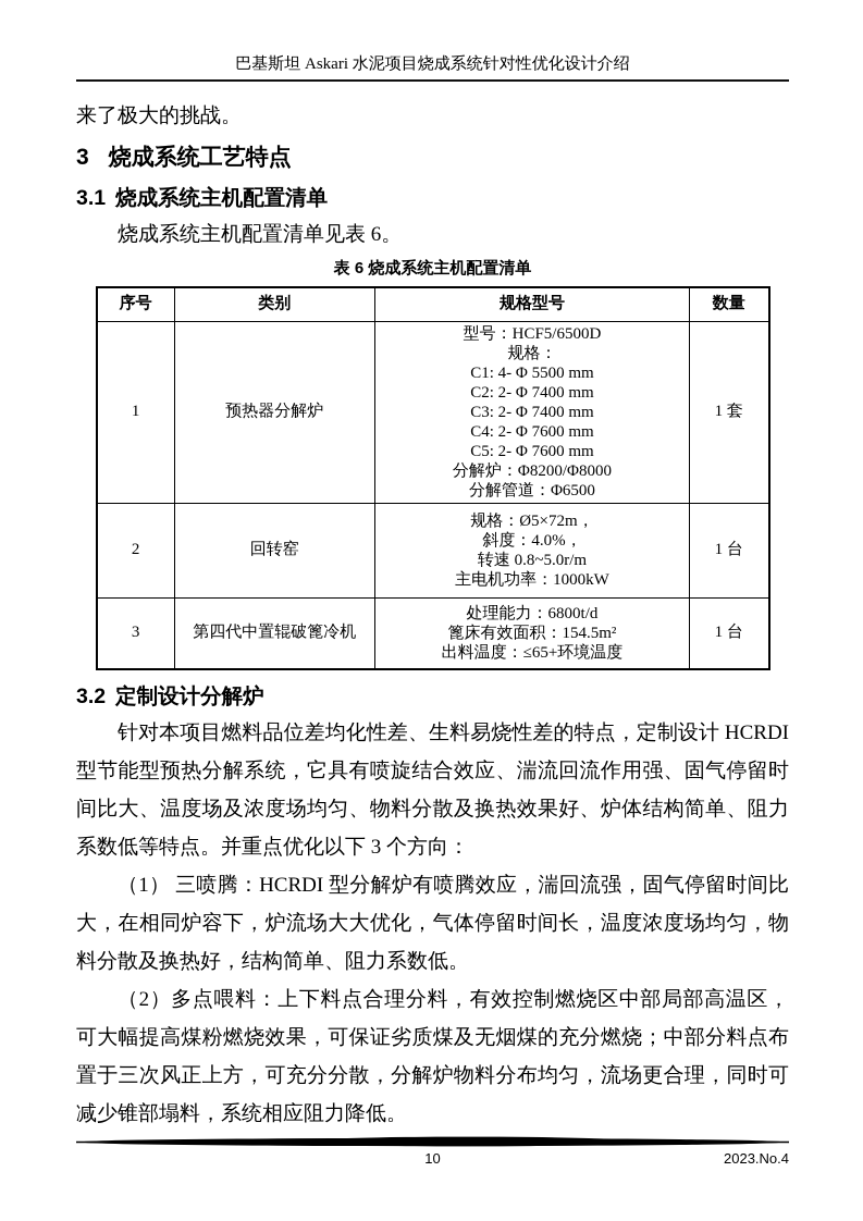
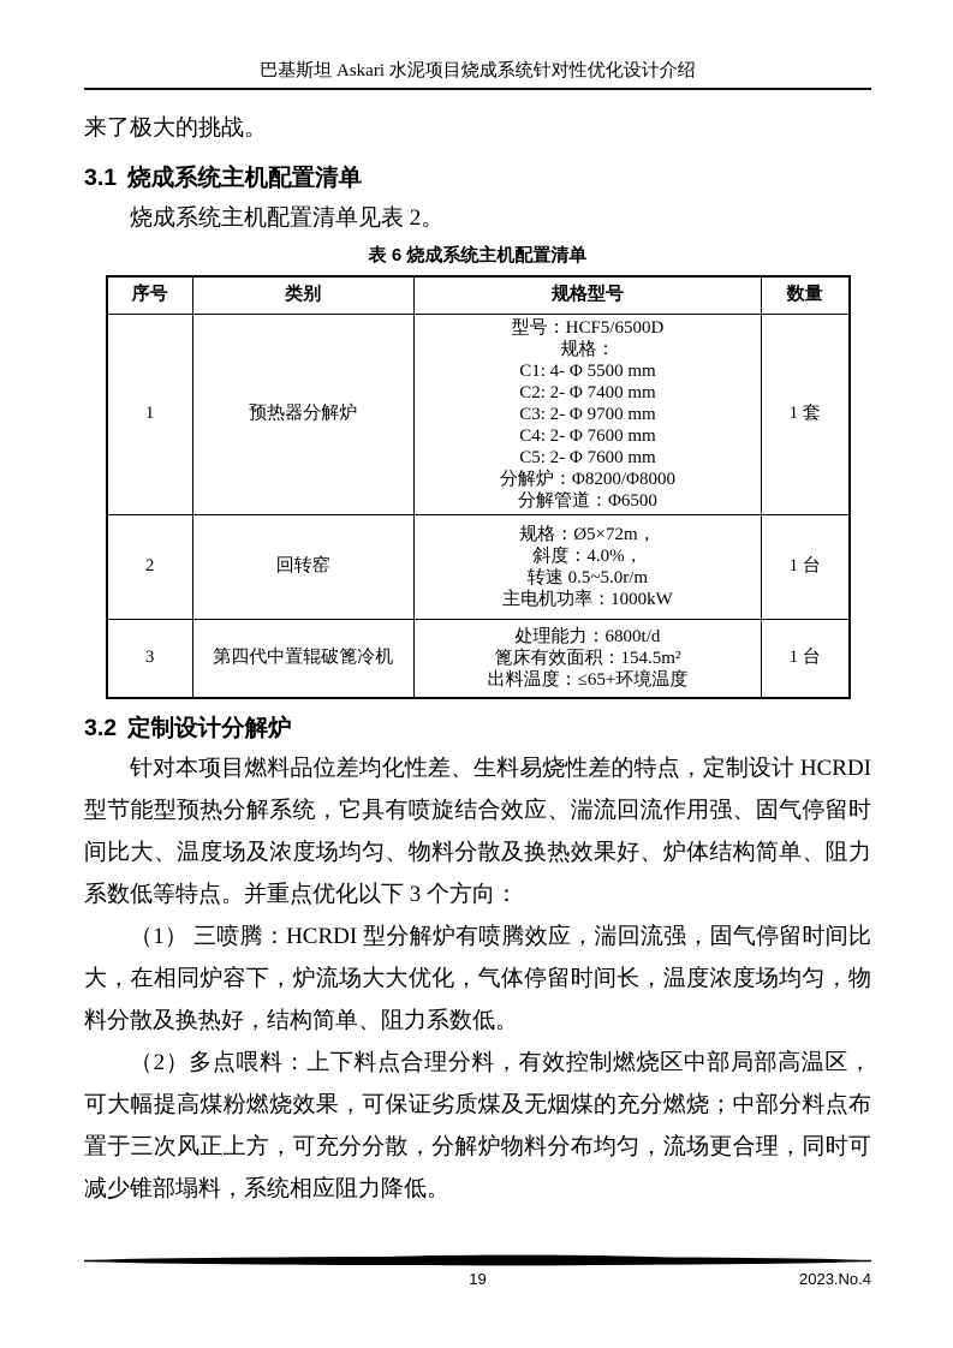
  巴基斯坦 Askari 水泥项目烧成系统针对性优化设计介绍
  来了极大的挑战。
- 3 烧成系统工艺特点
  3.1 烧成系统主机配置清单
- 烧成系统主机配置清单见表 6。
+ 烧成系统主机配置清单见表 2。
  表 6 烧成系统主机配置清单
  序号	类别	规格型号	数量
- 1	预热器分解炉	型号：HCF5/6500D 规格： C1: 4- Φ 5500 mm C2: 2- Φ 7400 mm C3: 2- Φ 7400 mm C4: 2- Φ 7600 mm C5: 2- Φ 7600 mm 分解炉：Φ8200/Φ8000 分解管道：Φ6500	1 套
+ 1	预热器分解炉	型号：HCF5/6500D 规格： C1: 4- Φ 5500 mm C2: 2- Φ 7400 mm C3: 2- Φ 9700 mm C4: 2- Φ 7600 mm C5: 2- Φ 7600 mm 分解炉：Φ8200/Φ8000 分解管道：Φ6500	1 套
- 2	回转窑	规格：Ø5×72m， 斜度：4.0%， 转速 0.8~5.0r/m 主电机功率：1000kW	1 台
+ 2	回转窑	规格：Ø5×72m， 斜度：4.0%， 转速 0.5~5.0r/m 主电机功率：1000kW	1 台
  3	第四代中置辊破篦冷机	处理能力：6800t/d 篦床有效面积：154.5m² 出料温度：≤65+环境温度	1 台
  3.2 定制设计分解炉
  针对本项目燃料品位差均化性差、生料易烧性差的特点，定制设计 HCRDI 型节能型预热分解系统，它具有喷旋结合效应、湍流回流作用强、固气停留时间比大、温度场及浓度场均匀、物料分散及换热效果好、炉体结构简单、阻力系数低等特点。并重点优化以下 3 个方向：
  （1） 三喷腾：HCRDI 型分解炉有喷腾效应，湍回流强，固气停留时间比大，在相同炉容下，炉流场大大优化，气体停留时间长，温度浓度场均匀，物料分散及换热好，结构简单、阻力系数低。
  （2）多点喂料：上下料点合理分料，有效控制燃烧区中部局部高温区，可大幅提高煤粉燃烧效果，可保证劣质煤及无烟煤的充分燃烧；中部分料点布置于三次风正上方，可充分分散，分解炉物料分布均匀，流场更合理，同时可减少锥部塌料，系统相应阻力降低。
- 10
+ 19
  2023.No.4
